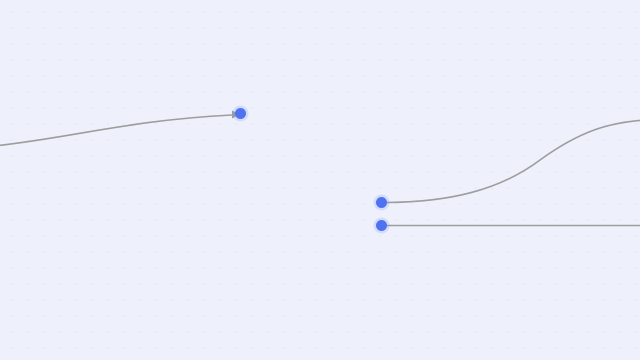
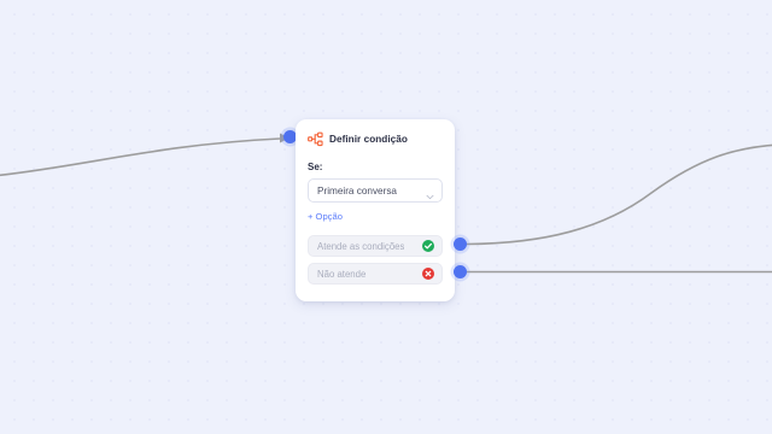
+ Definir condição
+ Se:
+ Primeira conversa
+ + Opção
+ Atende as condições
+ Não atende
